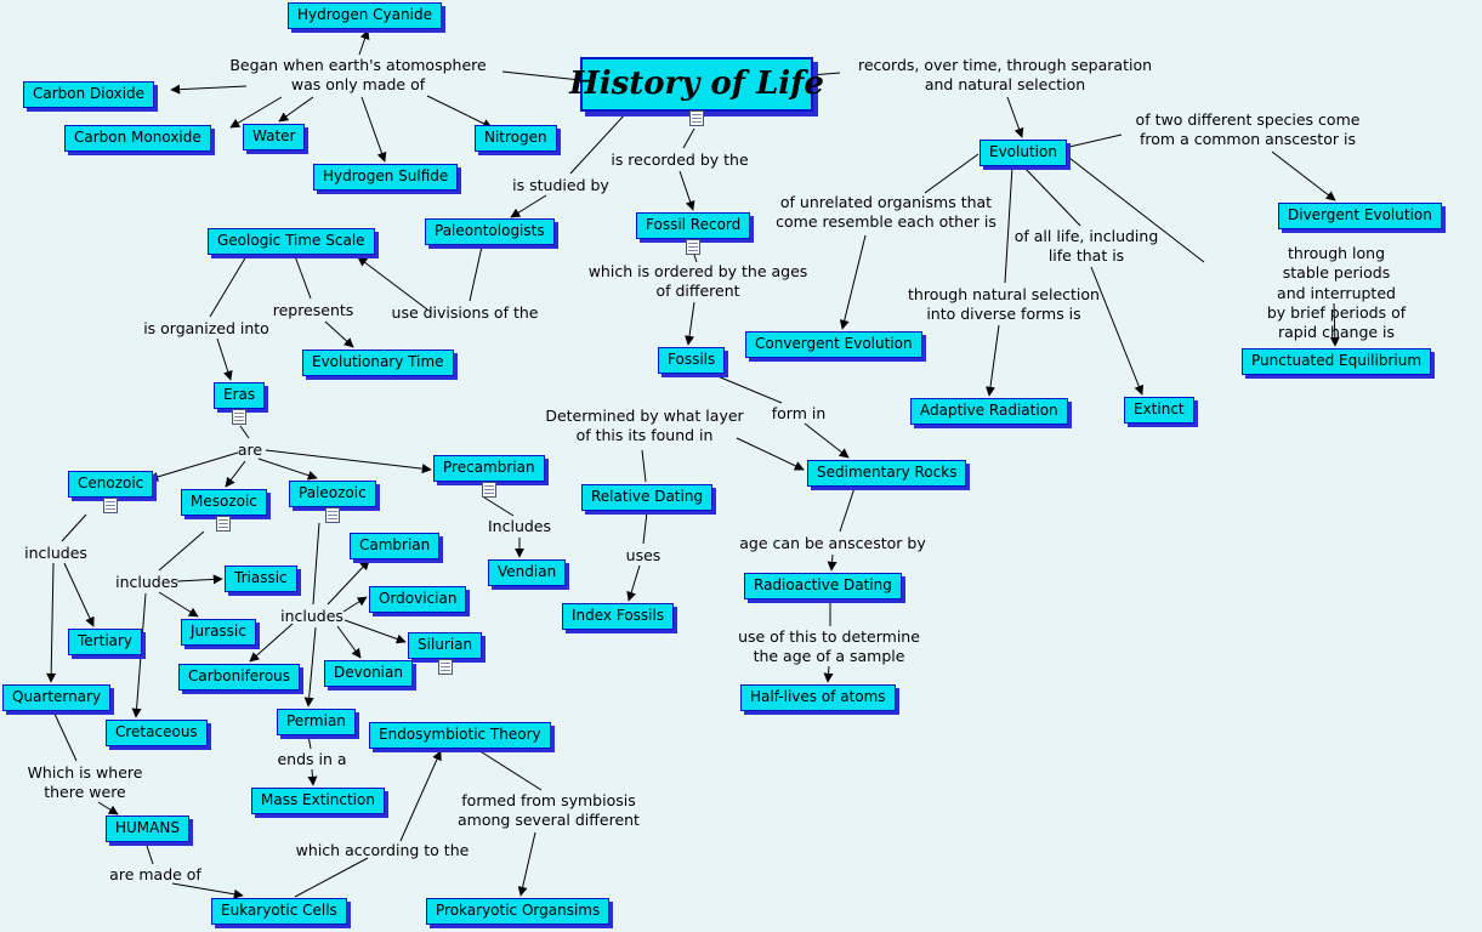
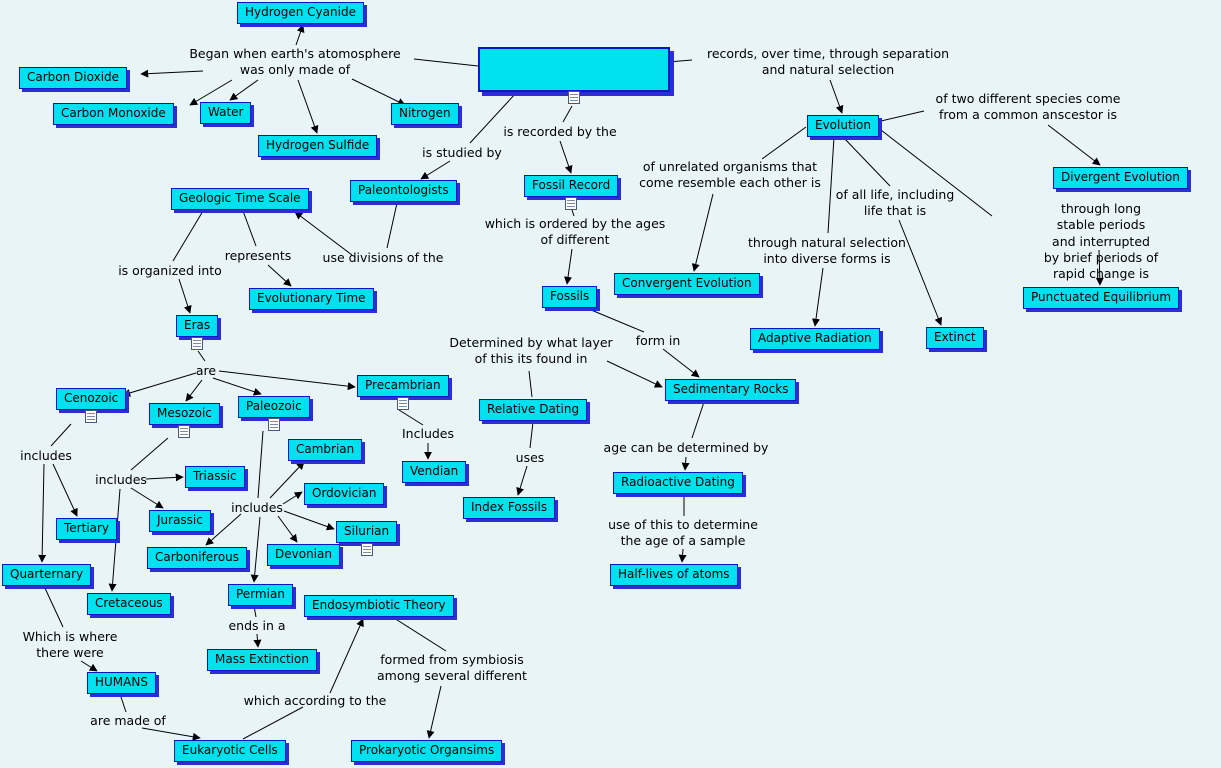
- History of Life
  Hydrogen Cyanide
  Carbon Dioxide
  Carbon Monoxide
  Water
  Hydrogen Sulfide
  Nitrogen
  Evolution
  Divergent Evolution
  Convergent Evolution
  Adaptive Radiation
  Extinct
  Punctuated Equilibrium
  Paleontologists
  Fossil Record
  Geologic Time Scale
  Evolutionary Time
  Fossils
  Eras
  Precambrian
  Cenozoic
  Mesozoic
  Paleozoic
  Sedimentary Rocks
  Relative Dating
  Cambrian
  Vendian
  Triassic
  Ordovician
  Radioactive Dating
  Index Fossils
  Silurian
  Jurassic
  Tertiary
  Carboniferous
  Devonian
  Quarternary
  Cretaceous
  Permian
  Endosymbiotic Theory
  Half-lives of atoms
  Mass Extinction
  HUMANS
  Eukaryotic Cells
  Prokaryotic Organsims
  Began when earth's atomosphere
  was only made of
  records, over time, through separation
  and natural selection
  of two different species come
  from a common anscestor is
  is recorded by the
  is studied by
  of unrelated organisms that
  come resemble each other is
  of all life, including
  life that is
  through long stable periods
  and interrupted
  by brief periods of rapid change is
  which is ordered by the ages
  of different
  represents
  use divisions of the
  is organized into
  through natural selection
  into diverse forms is
  Determined by what layer
  of this its found in
  form in
  are
  includes
  includes
  Includes
  includes
  uses
- age can be anscestor by
+ age can be determined by
  use of this to determine
  the age of a sample
  Which is where
  there were
  ends in a
  formed from symbiosis
  among several different
  which according to the
  are made of
